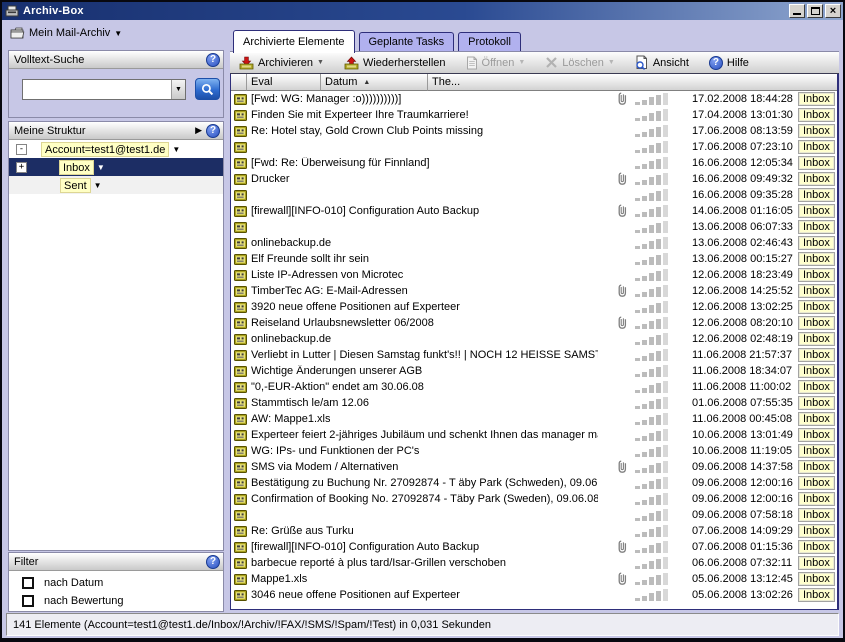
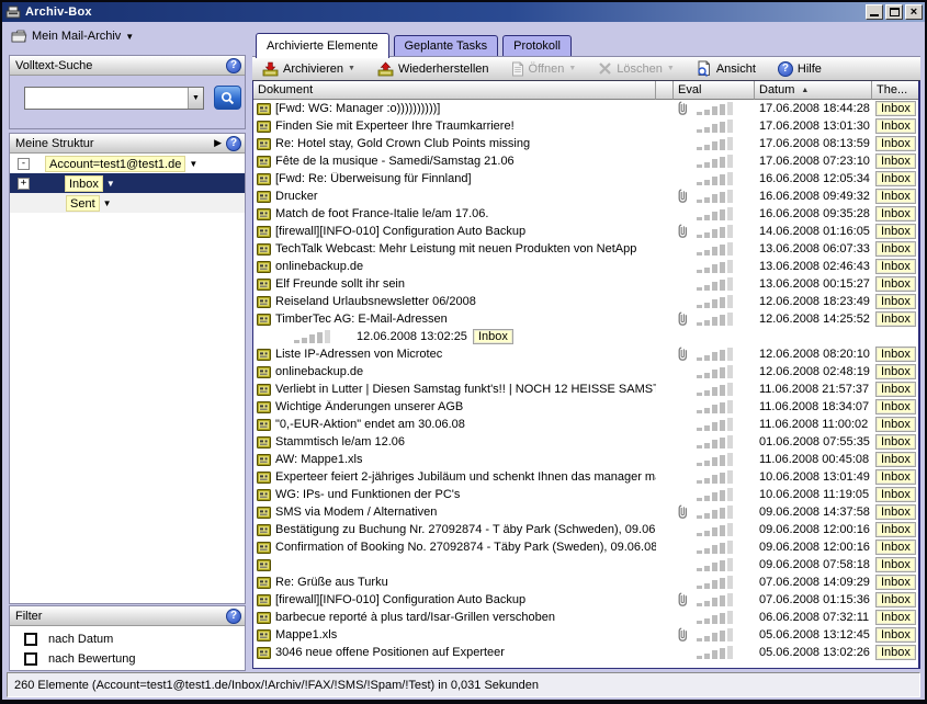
  Archiv-Box
  ×
  Mein Mail-Archiv
  ▼
  Volltext-Suche
  ?
  Meine Struktur
  ▶
  ?
  -
  Account=test1@test1.de
  ▼
  +
  Inbox
  ▼
  Sent
  ▼
  Filter
  ?
  nach Datum
  nach Bewertung
  Archivierte Elemente
  Geplante Tasks
  Protokoll
  Archivieren
  Wiederherstellen
  Öffnen
  Löschen
  Ansicht
  ?
  Hilfe
+ Dokument
  Eval
  Datum
  The...
  [Fwd: WG: Manager :o))))))))))]
- 17.02.2008 18:44:28
+ 17.06.2008 18:44:28
  Inbox
  Finden Sie mit Experteer Ihre Traumkarriere!
- 17.04.2008 13:01:30
+ 17.06.2008 13:01:30
  Inbox
  Re: Hotel stay, Gold Crown Club Points missing
  17.06.2008 08:13:59
  Inbox
+ Fête de la musique - Samedi/Samstag 21.06
  17.06.2008 07:23:10
  Inbox
  [Fwd: Re: Überweisung für Finnland]
  16.06.2008 12:05:34
  Inbox
  Drucker
  16.06.2008 09:49:32
  Inbox
+ Match de foot France-Italie le/am 17.06.
  16.06.2008 09:35:28
  Inbox
  [firewall][INFO-010] Configuration Auto Backup
  14.06.2008 01:16:05
  Inbox
+ TechTalk Webcast: Mehr Leistung mit neuen Produkten von NetApp
  13.06.2008 06:07:33
  Inbox
  onlinebackup.de
  13.06.2008 02:46:43
  Inbox
  Elf Freunde sollt ihr sein
  13.06.2008 00:15:27
  Inbox
- Liste IP-Adressen von Microtec
+ Reiseland Urlaubsnewsletter 06/2008
  12.06.2008 18:23:49
  Inbox
  TimberTec AG: E-Mail-Adressen
  12.06.2008 14:25:52
  Inbox
- 3920 neue offene Positionen auf Experteer
  12.06.2008 13:02:25
  Inbox
- Reiseland Urlaubsnewsletter 06/2008
+ Liste IP-Adressen von Microtec
  12.06.2008 08:20:10
  Inbox
  onlinebackup.de
  12.06.2008 02:48:19
  Inbox
  Verliebt in Lutter | Diesen Samstag funkt's!! | NOCH 12 HEISSE SAMS
  11.06.2008 21:57:37
  Inbox
  Wichtige Änderungen unserer AGB
  11.06.2008 18:34:07
  Inbox
  "0,-EUR-Aktion" endet am 30.06.08
  11.06.2008 11:00:02
  Inbox
  Stammtisch le/am 12.06
  01.06.2008 07:55:35
  Inbox
  AW: Mappe1.xls
  11.06.2008 00:45:08
  Inbox
  Experteer feiert 2-jähriges Jubiläum und schenkt Ihnen das manager m
  10.06.2008 13:01:49
  Inbox
  WG: IPs- und Funktionen der PC's
  10.06.2008 11:19:05
  Inbox
  SMS via Modem / Alternativen
  09.06.2008 14:37:58
  Inbox
  Bestätigung zu Buchung Nr. 27092874 - T äby Park (Schweden), 09.06
  09.06.2008 12:00:16
  Inbox
  Confirmation of Booking No. 27092874 - Täby Park (Sweden), 09.06.08
  09.06.2008 12:00:16
  Inbox
  09.06.2008 07:58:18
  Inbox
  Re: Grüße aus Turku
  07.06.2008 14:09:29
  Inbox
  [firewall][INFO-010] Configuration Auto Backup
  07.06.2008 01:15:36
  Inbox
  barbecue reporté à plus tard/Isar-Grillen verschoben
  06.06.2008 07:32:11
  Inbox
  Mappe1.xls
  05.06.2008 13:12:45
  Inbox
  3046 neue offene Positionen auf Experteer
  05.06.2008 13:02:26
  Inbox
- 141 Elemente (Account=test1@test1.de/Inbox/!Archiv/!FAX/!SMS/!Spam/!Test) in 0,031 Sekunden
+ 260 Elemente (Account=test1@test1.de/Inbox/!Archiv/!FAX/!SMS/!Spam/!Test) in 0,031 Sekunden
